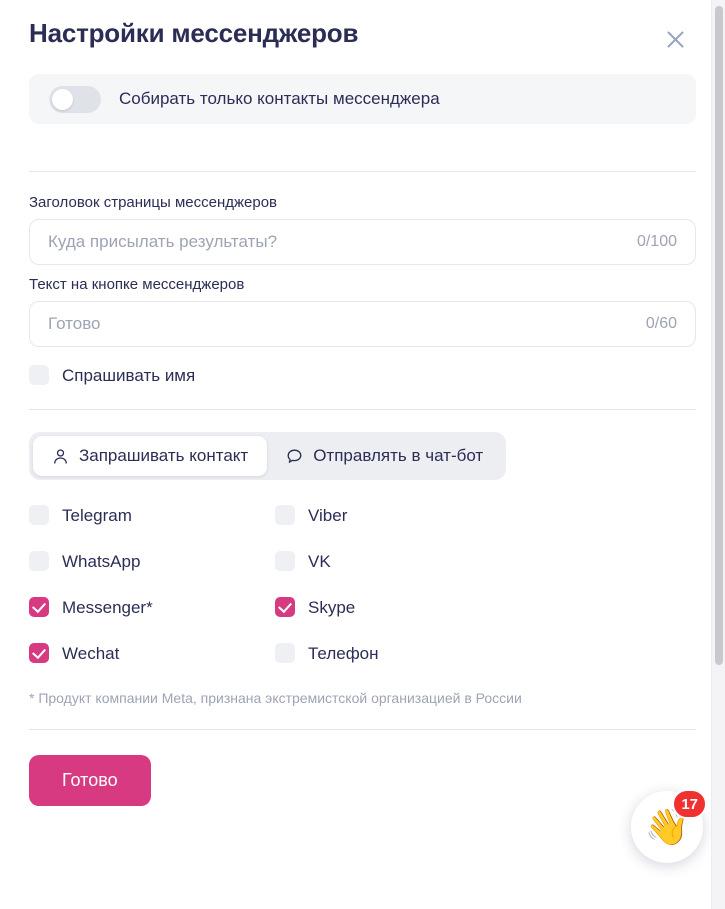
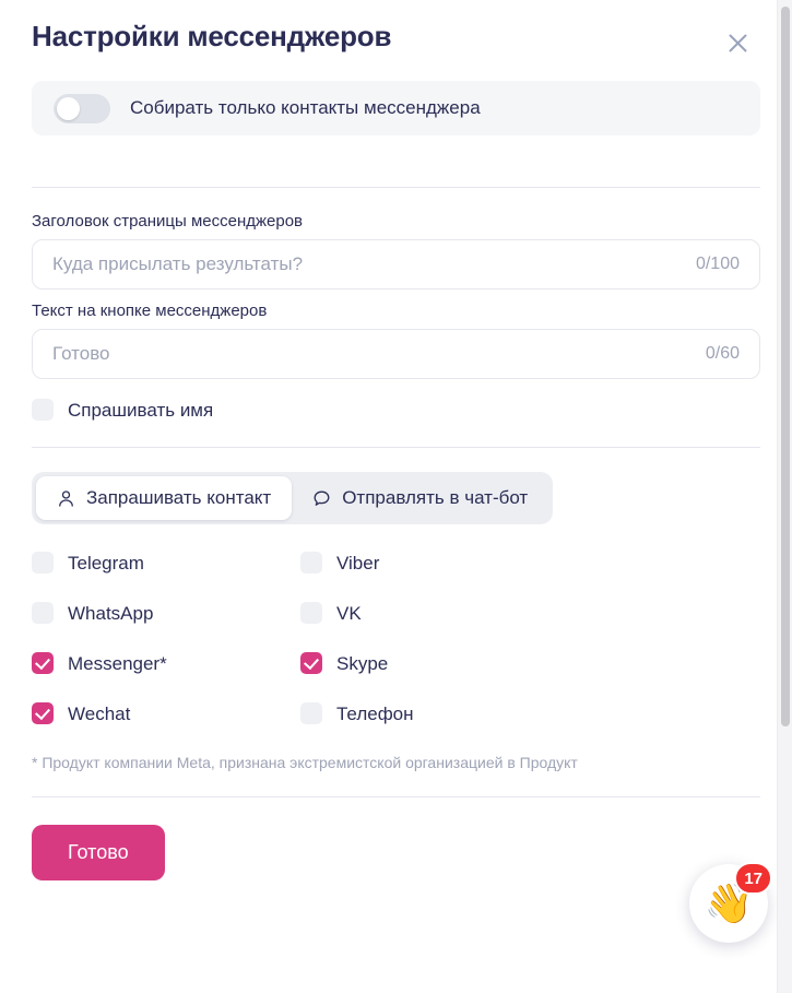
  Настройки мессенджеров
  Собирать только контакты мессенджера
  Заголовок страницы мессенджеров
  Куда присылать результаты?
  0/100
  Текст на кнопке мессенджеров
  Готово
  0/60
  Спрашивать имя
  Запрашивать контакт
  Отправлять в чат-бот
  Telegram
  Viber
  WhatsApp
  VK
  Messenger*
  Skype
  Wechat
  Телефон
- * Продукт компании Meta, признана экстремистской организацией в России
+ * Продукт компании Meta, признана экстремистской организацией в Продукт
  Готово
  👋
  17
